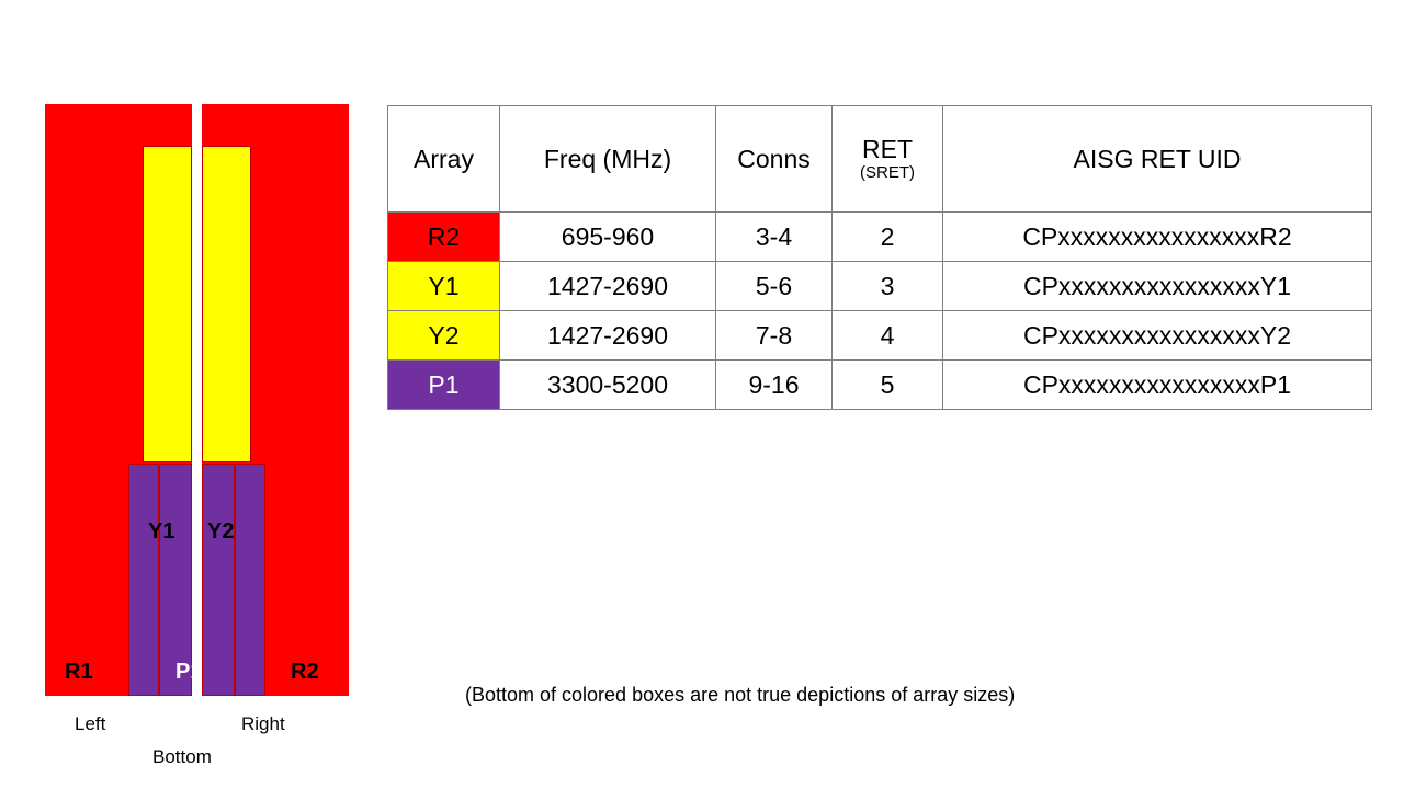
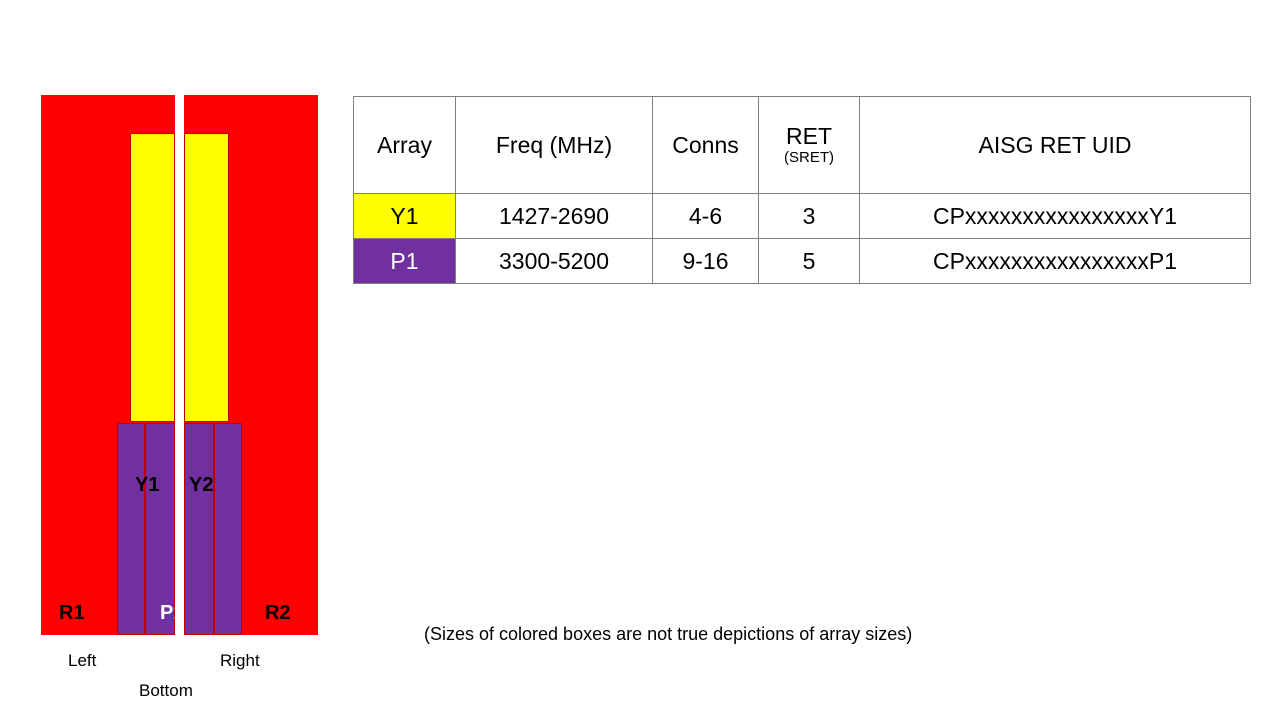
  Y1
  Y2
  R1
  P1
  R2
  Left
  Right
  Bottom
  Array	Freq (MHz)	Conns	RET (SRET)	AISG RET UID
- R2	695-960	3-4	2	CPxxxxxxxxxxxxxxxxR2
- Y1	1427-2690	5-6	3	CPxxxxxxxxxxxxxxxxY1
+ Y1	1427-2690	4-6	3	CPxxxxxxxxxxxxxxxxY1
- Y2	1427-2690	7-8	4	CPxxxxxxxxxxxxxxxxY2
  P1	3300-5200	9-16	5	CPxxxxxxxxxxxxxxxxP1
- (Bottom of colored boxes are not true depictions of array sizes)
+ (Sizes of colored boxes are not true depictions of array sizes)
